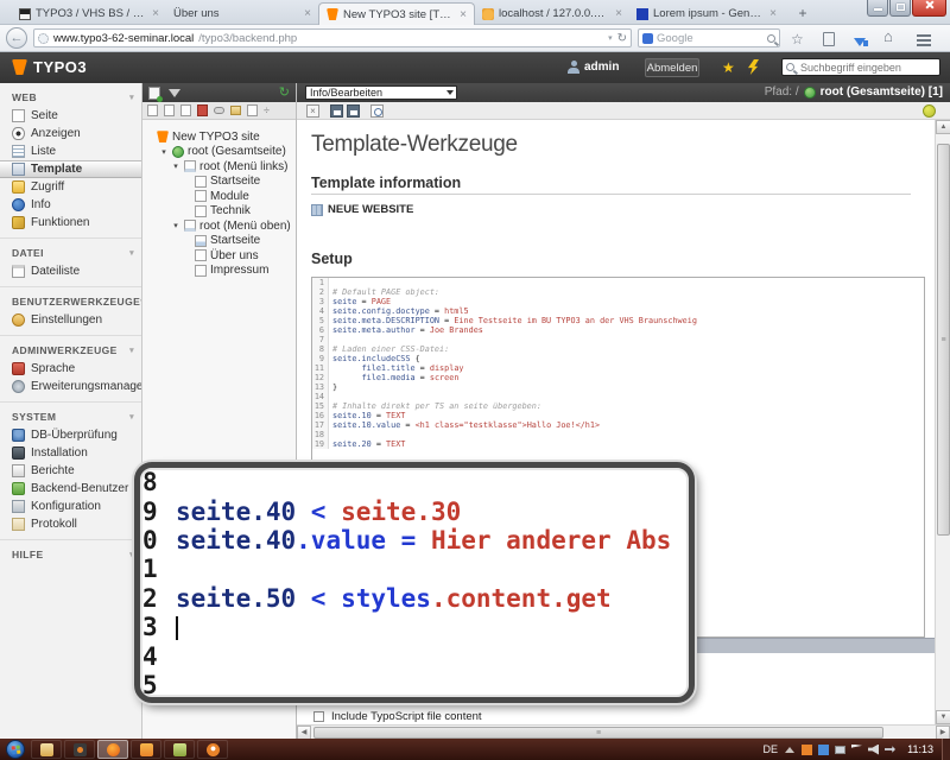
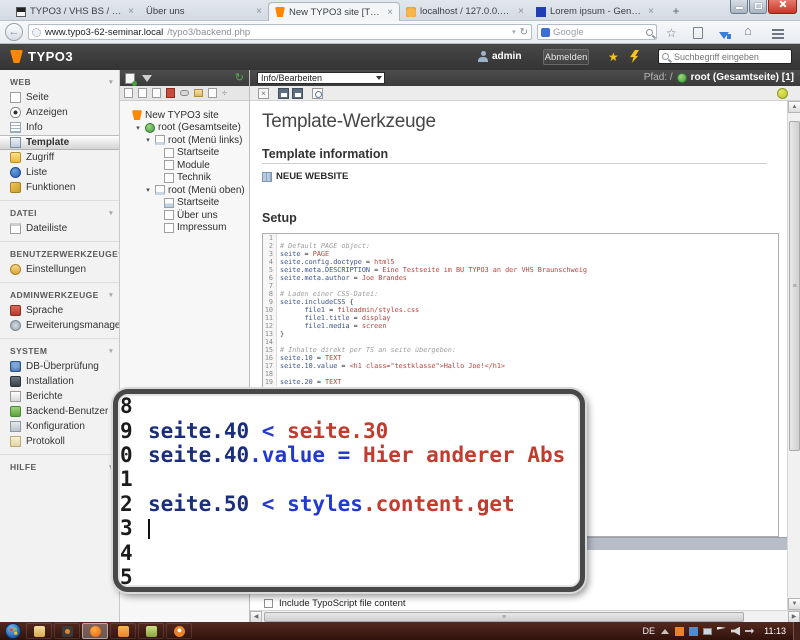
  ×
  Über uns
  ×
  New TYPO3 site [TYP
  ×
  localhost / 127.0.0.1 /
  ×
  ×
  +
  ←
  www.typo3-62-seminar.local
  /typo3/backend.php
  ↻
  Google
  ☆
  ⌂
  TYPO3
  admin
  Abmelden
  ★
  Suchbegriff eingeben
  WEB
  Seite
  Anzeigen
- Liste
+ Info
  Template
  Zugriff
- Info
+ Liste
  Funktionen
  DATEI
  Dateiliste
  BENUTZERWERKZEUGE
  Einstellungen
  ADMINWERKZEUGE
  Sprache
  Erweiterungsmanage
  SYSTEM
  DB-Überprüfung
  Installation
  Berichte
  Backend-Benutzer
  Konfiguration
  Protokoll
  HILFE
  ↻
  ÷
  New TYPO3 site
  root (Gesamtseite)
  root (Menü links)
  Startseite
  Module
  Technik
  root (Menü oben)
  Startseite
  Über uns
  Impressum
  Info/Bearbeiten
  Pfad: /
  root (Gesamtseite) [1]
  ×
  Template-Werkzeuge
  Template information
  NEUE WEBSITE
  Setup
  1
  2
  # Default PAGE object:
  3
  seite = PAGE
  4
  seite.config.doctype = html5
  5
  seite.meta.DESCRIPTION = Eine Testseite im BU TYPO3 an der VHS Braunschweig
  6
  seite.meta.author = Joe Brandes
  7
  8
  # Laden einer CSS-Datei:
  9
  seite.includeCSS {
+ 10
+ file1 = fileadmin/styles.css
  11
  file1.title = display
  12
  file1.media = screen
  13
  }
  14
  15
  # Inhalte direkt per TS an seite übergeben:
  16
  seite.10 = TEXT
  17
  seite.10.value = <h1 class="testklasse">Hallo Joe!</h1>
  18
  19
  seite.20 = TEXT
  Include TypoScript file content
  8
  9
  seite.40 < seite.30
  0
  seite.40.value = Hier anderer Abs
  1
  2
  seite.50 < styles.content.get
  3
  4
  5
  DE
  11:13
